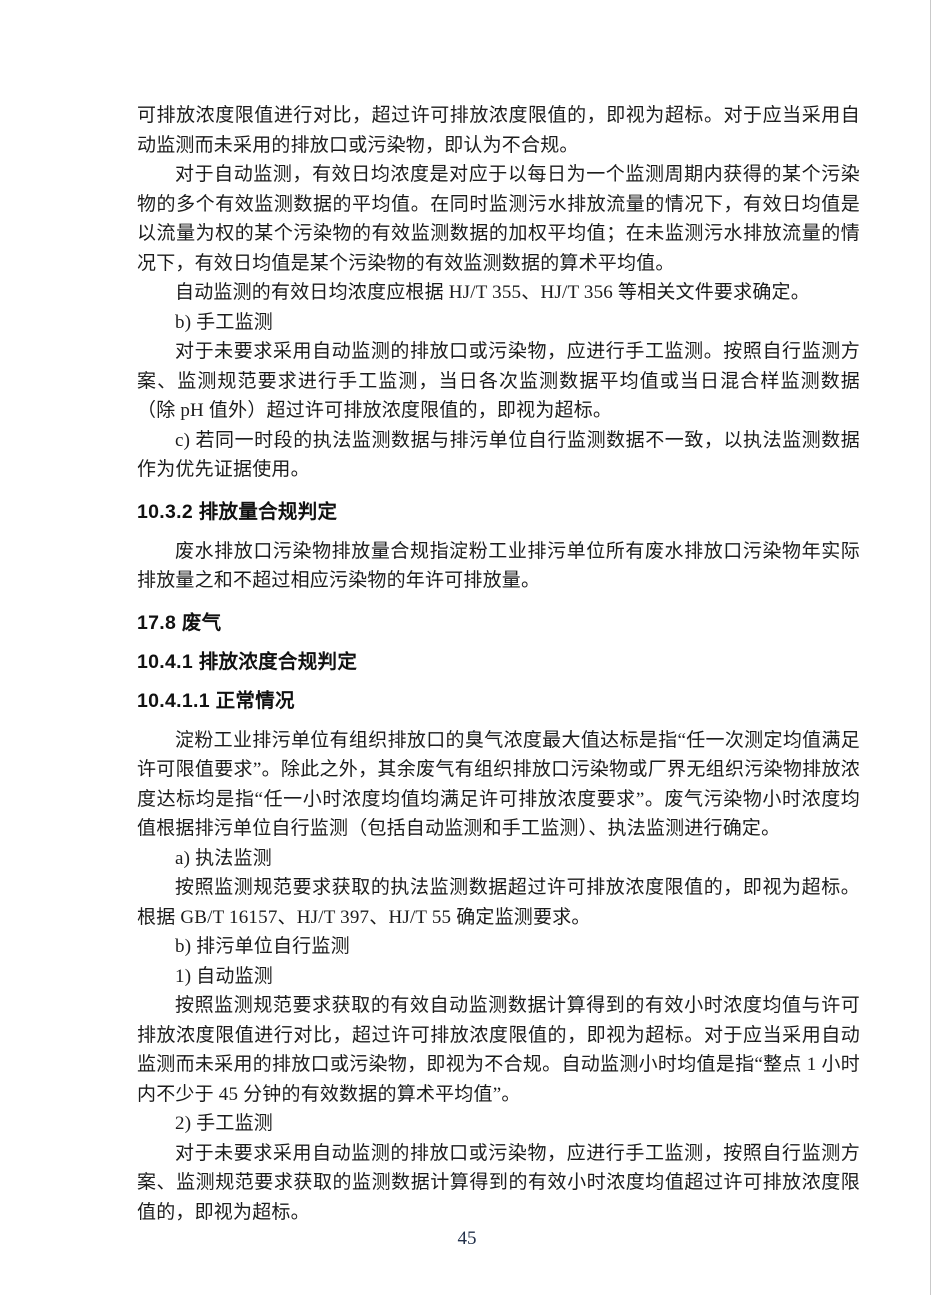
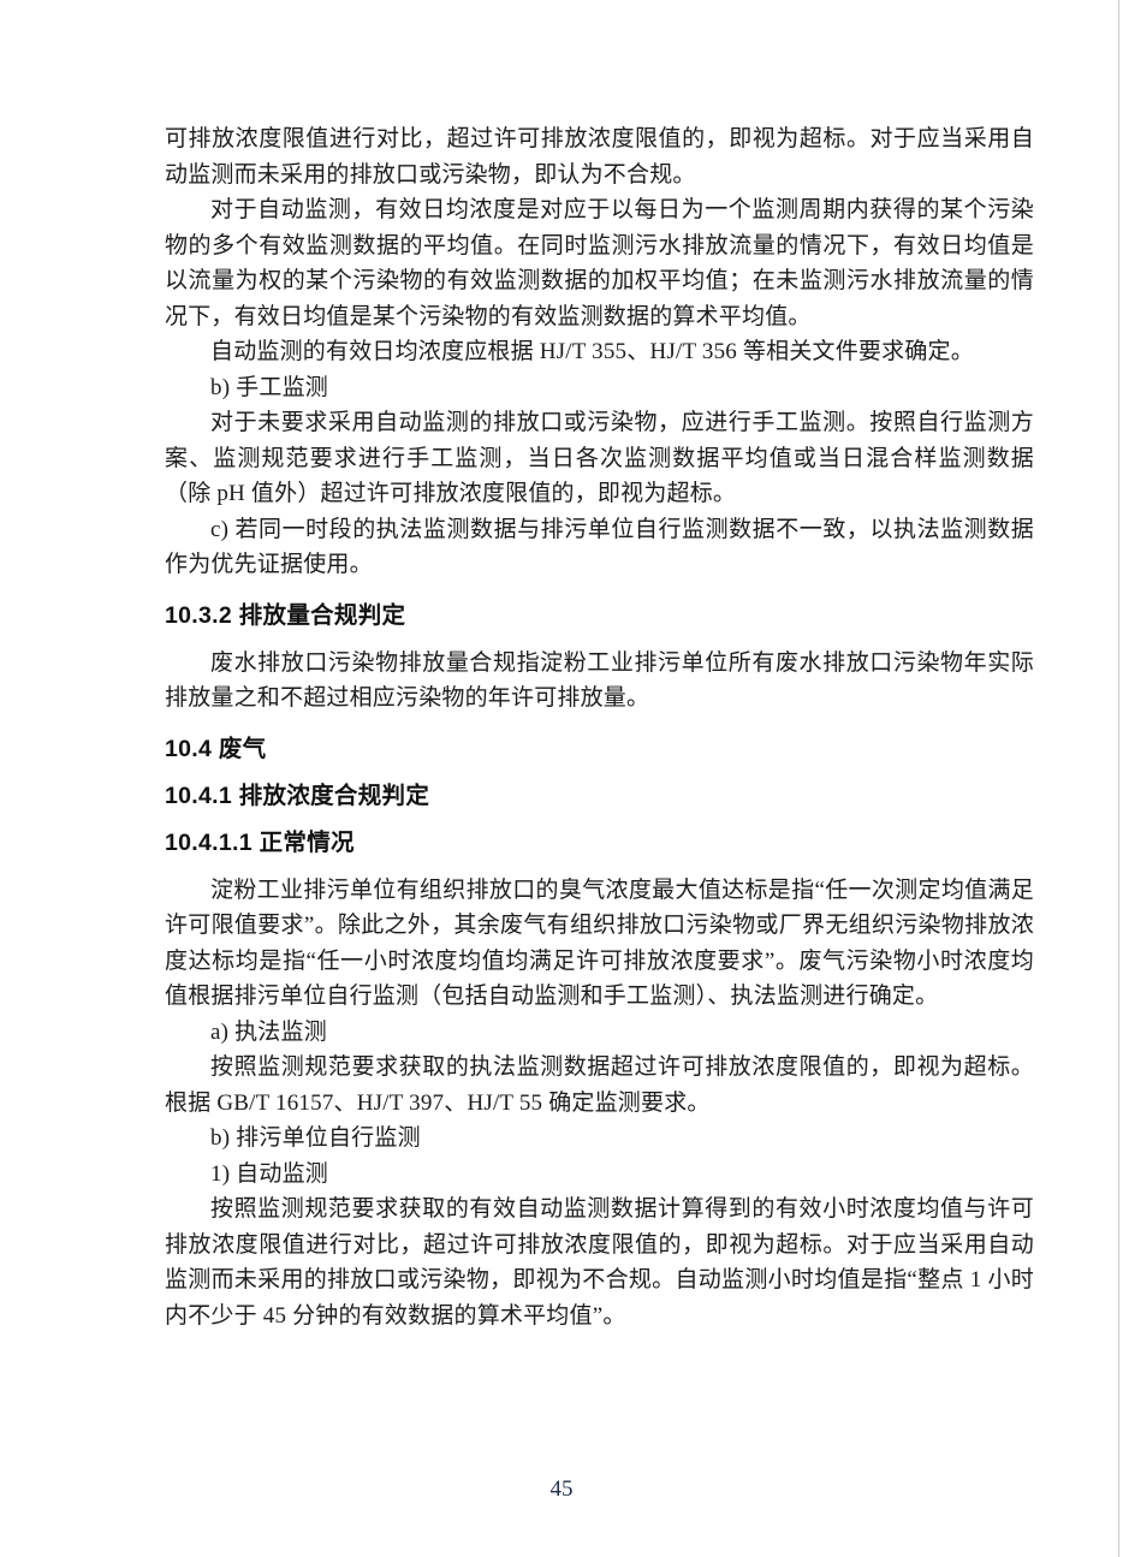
  可排放浓度限值进行对比，超过许可排放浓度限值的，即视为超标。对于应当采用自动监测而未采用的排放口或污染物，即认为不合规。
  对于自动监测，有效日均浓度是对应于以每日为一个监测周期内获得的某个污染物的多个有效监测数据的平均值。在同时监测污水排放流量的情况下，有效日均值是以流量为权的某个污染物的有效监测数据的加权平均值；在未监测污水排放流量的情况下，有效日均值是某个污染物的有效监测数据的算术平均值。
  自动监测的有效日均浓度应根据 HJ/T 355、HJ/T 356 等相关文件要求确定。
  b) 手工监测
  对于未要求采用自动监测的排放口或污染物，应进行手工监测。按照自行监测方案、监测规范要求进行手工监测，当日各次监测数据平均值或当日混合样监测数据（除 pH 值外）超过许可排放浓度限值的，即视为超标。
  c) 若同一时段的执法监测数据与排污单位自行监测数据不一致，以执法监测数据作为优先证据使用。
  10.3.2 排放量合规判定
  废水排放口污染物排放量合规指淀粉工业排污单位所有废水排放口污染物年实际排放量之和不超过相应污染物的年许可排放量。
- 17.8 废气
+ 10.4 废气
  10.4.1 排放浓度合规判定
  10.4.1.1 正常情况
  淀粉工业排污单位有组织排放口的臭气浓度最大值达标是指“任一次测定均值满足许可限值要求”。除此之外，其余废气有组织排放口污染物或厂界无组织污染物排放浓度达标均是指“任一小时浓度均值均满足许可排放浓度要求”。废气污染物小时浓度均值根据排污单位自行监测（包括自动监测和手工监测）、执法监测进行确定。
  a) 执法监测
  按照监测规范要求获取的执法监测数据超过许可排放浓度限值的，即视为超标。根据 GB/T 16157、HJ/T 397、HJ/T 55 确定监测要求。
  b) 排污单位自行监测
  1) 自动监测
  按照监测规范要求获取的有效自动监测数据计算得到的有效小时浓度均值与许可排放浓度限值进行对比，超过许可排放浓度限值的，即视为超标。对于应当采用自动监测而未采用的排放口或污染物，即视为不合规。自动监测小时均值是指“整点 1 小时内不少于 45 分钟的有效数据的算术平均值”。
- 2) 手工监测
- 对于未要求采用自动监测的排放口或污染物，应进行手工监测，按照自行监测方案、监测规范要求获取的监测数据计算得到的有效小时浓度均值超过许可排放浓度限值的，即视为超标。
  45
